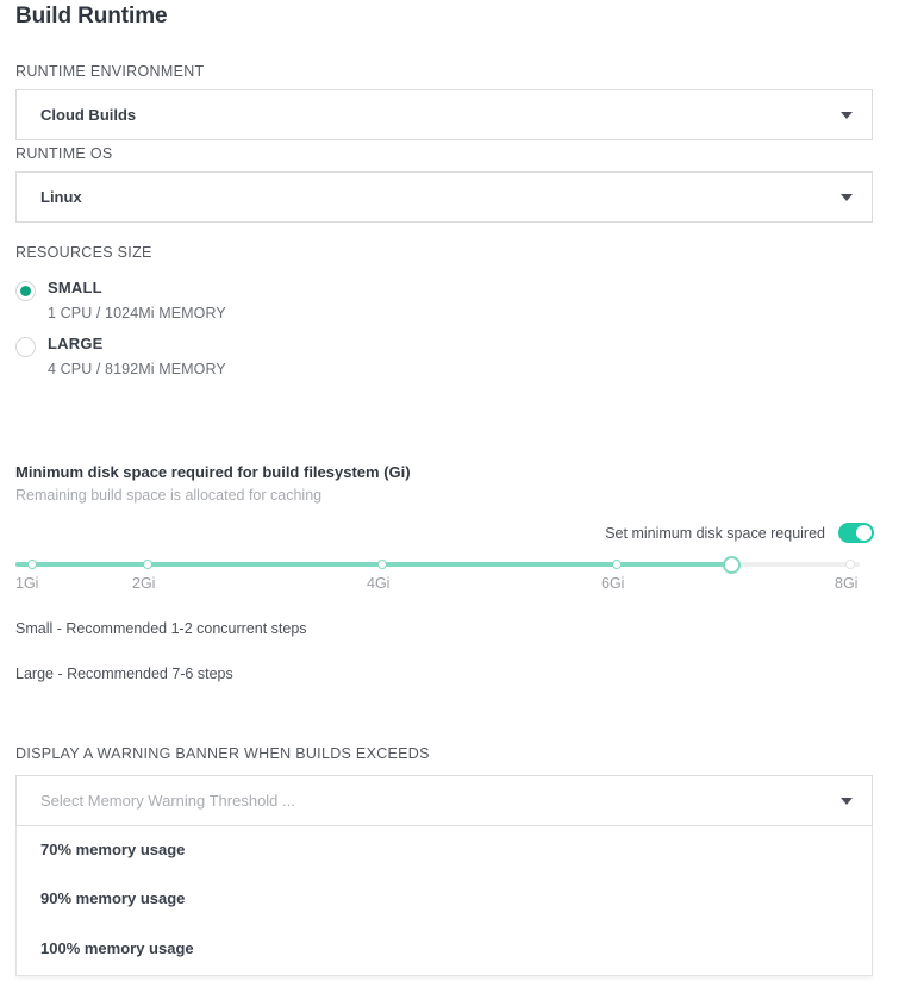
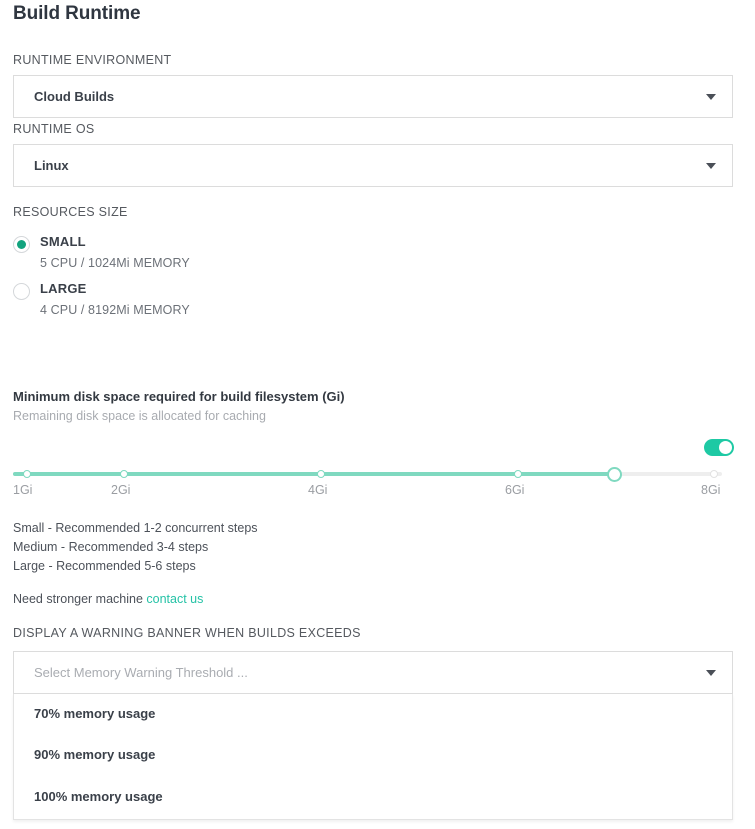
  Build Runtime
  RUNTIME ENVIRONMENT
  Cloud Builds
  RUNTIME OS
  Linux
  RESOURCES SIZE
  SMALL
- 1 CPU / 1024Mi MEMORY
+ 5 CPU / 1024Mi MEMORY
  LARGE
  4 CPU / 8192Mi MEMORY
  Minimum disk space required for build filesystem (Gi)
- Remaining build space is allocated for caching
+ Remaining disk space is allocated for caching
- Set minimum disk space required
  1Gi
  2Gi
  4Gi
  6Gi
  8Gi
  Small - Recommended 1-2 concurrent steps
+ Medium - Recommended 3-4 steps
- Large - Recommended 7-6 steps
+ Large - Recommended 5-6 steps
+ Need stronger machine contact us
  DISPLAY A WARNING BANNER WHEN BUILDS EXCEEDS
  Select Memory Warning Threshold ...
  70% memory usage
  90% memory usage
  100% memory usage
